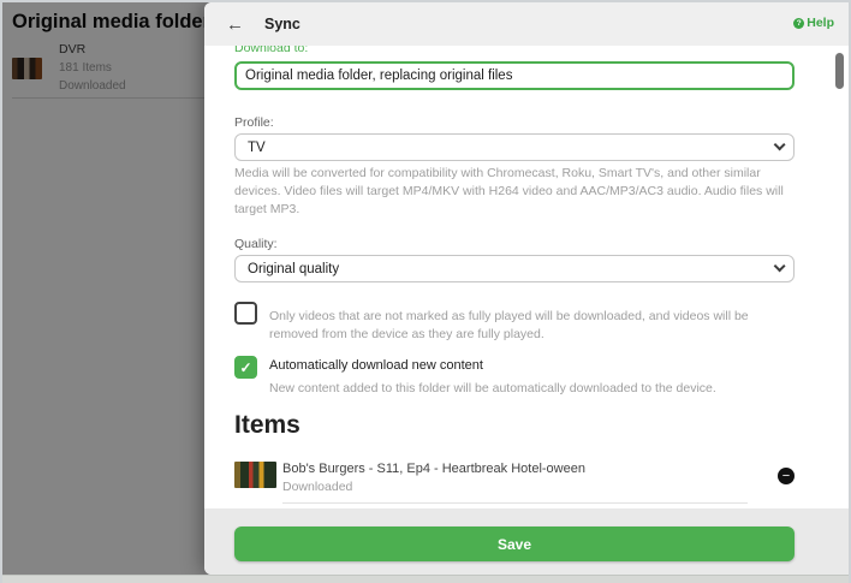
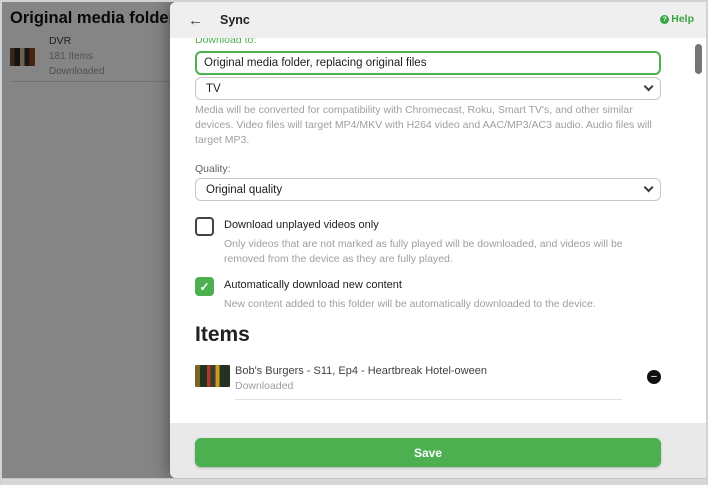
  Original media folde
  DVR
  181 Items
  Downloaded
  ←
  Sync
  Help
  Download to:
  Original media folder, replacing original files
- Profile:
  TV
  Media will be converted for compatibility with Chromecast, Roku, Smart TV's, and other similar devices. Video files will target MP4/MKV with H264 video and AAC/MP3/AC3 audio. Audio files will target MP3.
  Quality:
  Original quality
+ Download unplayed videos only
  Only videos that are not marked as fully played will be downloaded, and videos will be removed from the device as they are fully played.
  ✓
  Automatically download new content
  New content added to this folder will be automatically downloaded to the device.
  Items
  Bob's Burgers - S11, Ep4 - Heartbreak Hotel-oween
  Downloaded
  −
  Save
